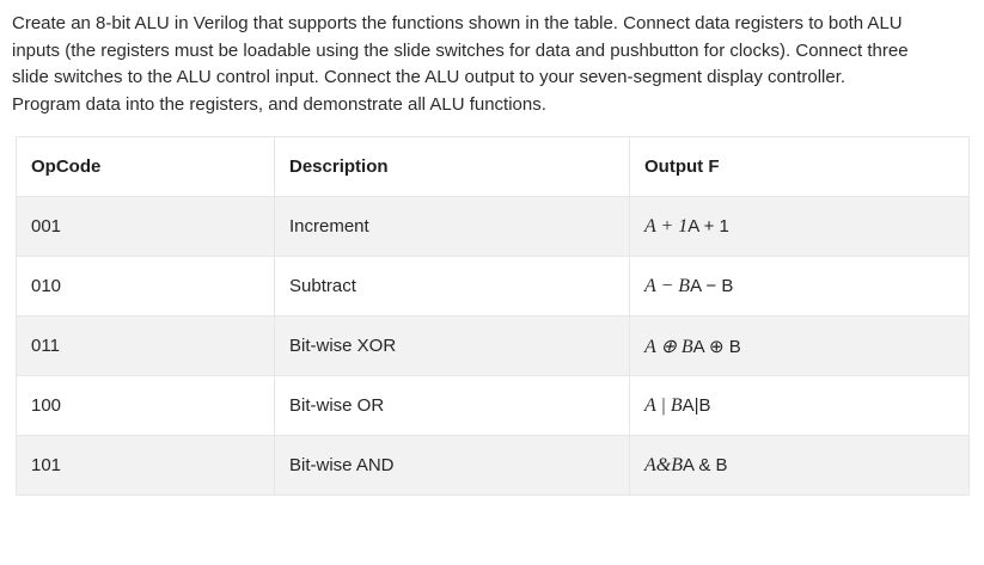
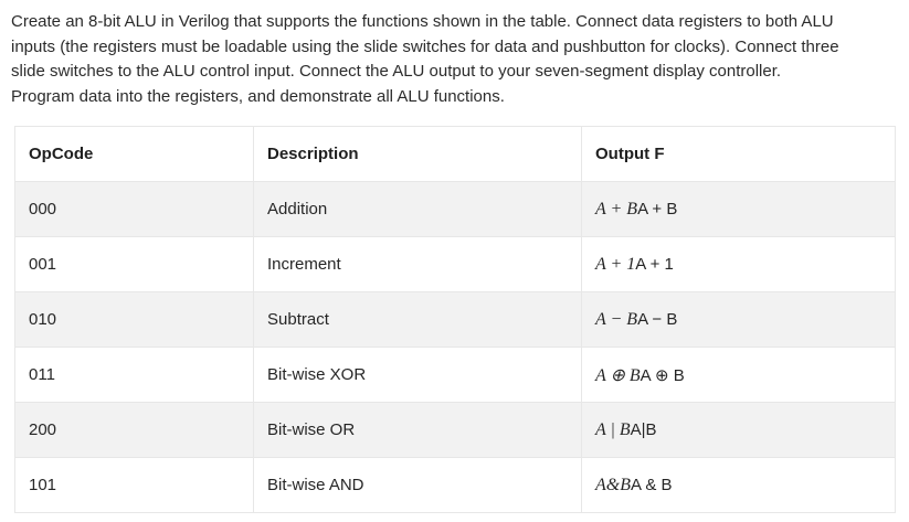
  Create an 8-bit ALU in Verilog that supports the functions shown in the table. Connect data registers to both ALU
  inputs (the registers must be loadable using the slide switches for data and pushbutton for clocks). Connect three
  slide switches to the ALU control input. Connect the ALU output to your seven-segment display controller.
  Program data into the registers, and demonstrate all ALU functions.
  OpCode	Description	Output F
+ 000	Addition	A + BA + B
  001	Increment	A + 1A + 1
  010	Subtract	A − BA − B
  011	Bit-wise XOR	A ⊕ BA ⊕ B
- 100	Bit-wise OR	A | BA|B
+ 200	Bit-wise OR	A | BA|B
  101	Bit-wise AND	A&BA & B
